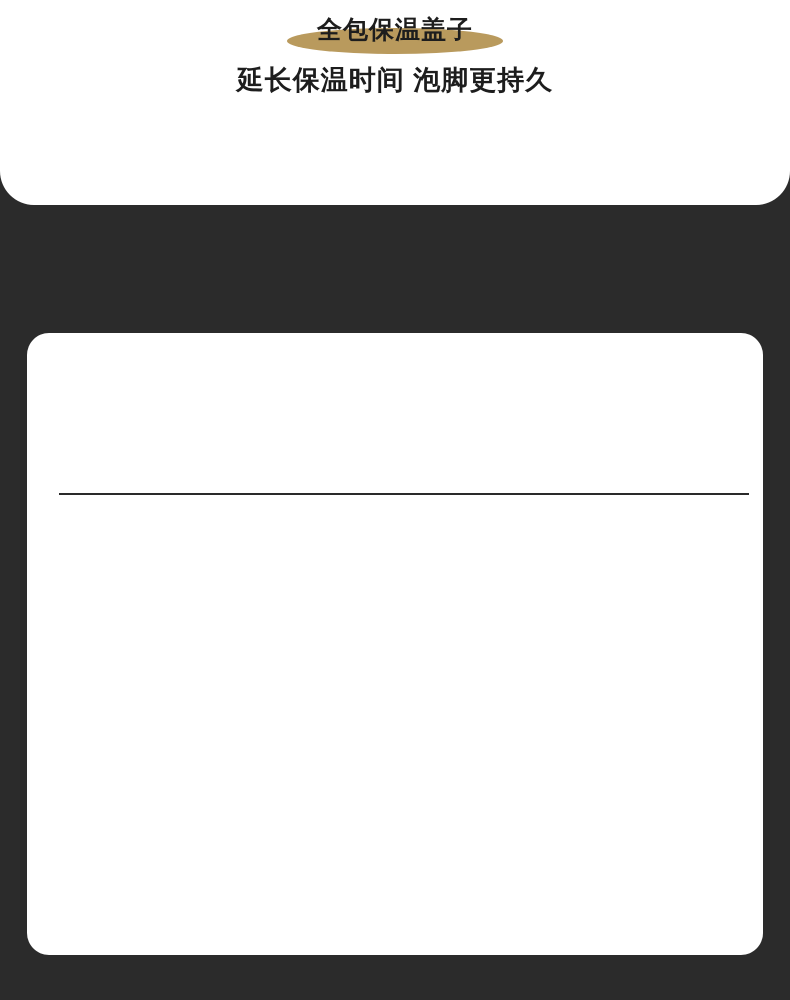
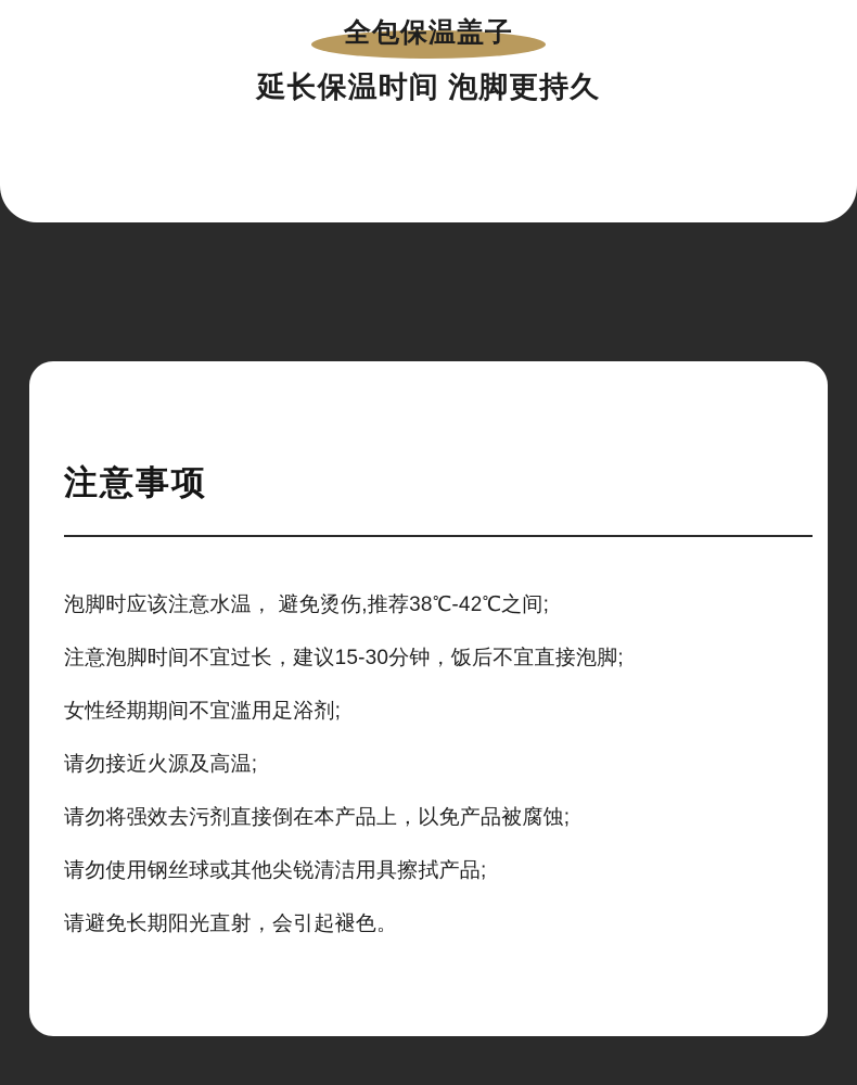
  全包保温盖子
  延长保温时间 泡脚更持久
+ 注意事项
+ 泡脚时应该注意水温， 避免烫伤,推荐38℃-42℃之间;
+ 注意泡脚时间不宜过长，建议15-30分钟，饭后不宜直接泡脚;
+ 女性经期期间不宜滥用足浴剂;
+ 请勿接近火源及高温;
+ 请勿将强效去污剂直接倒在本产品上，以免产品被腐蚀;
+ 请勿使用钢丝球或其他尖锐清洁用具擦拭产品;
+ 请避免长期阳光直射，会引起褪色。
